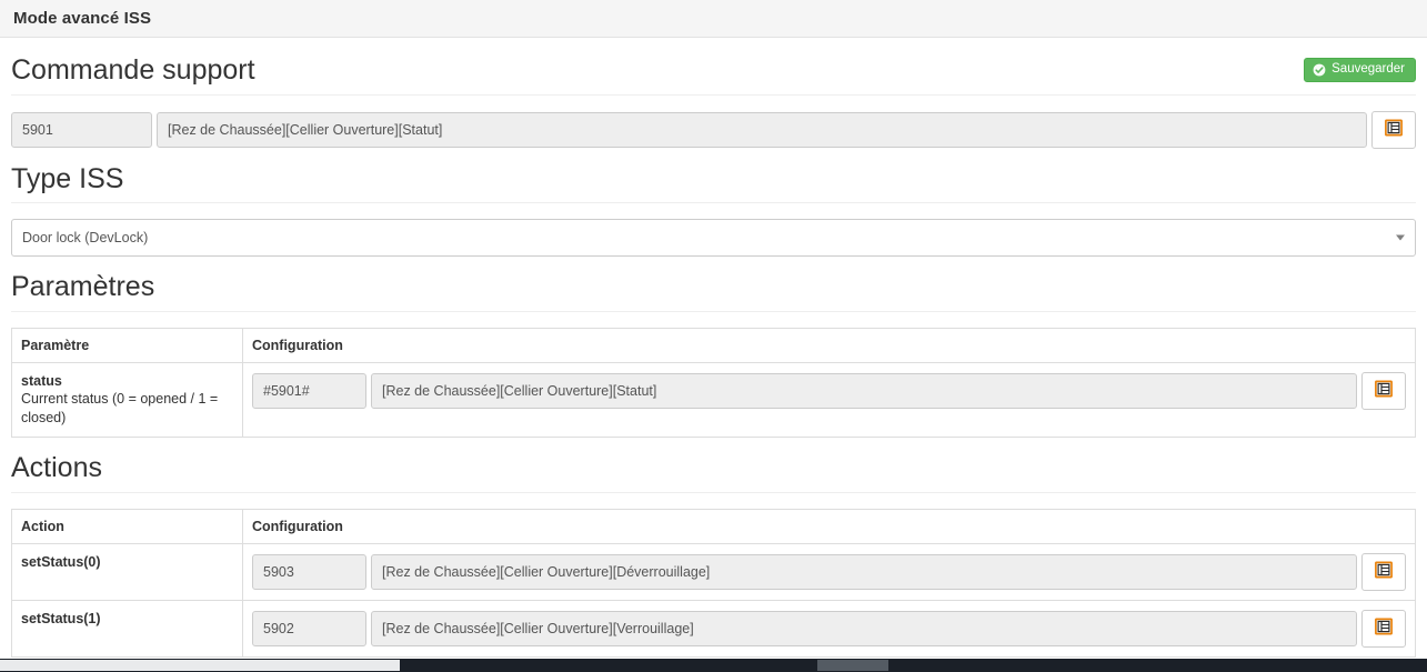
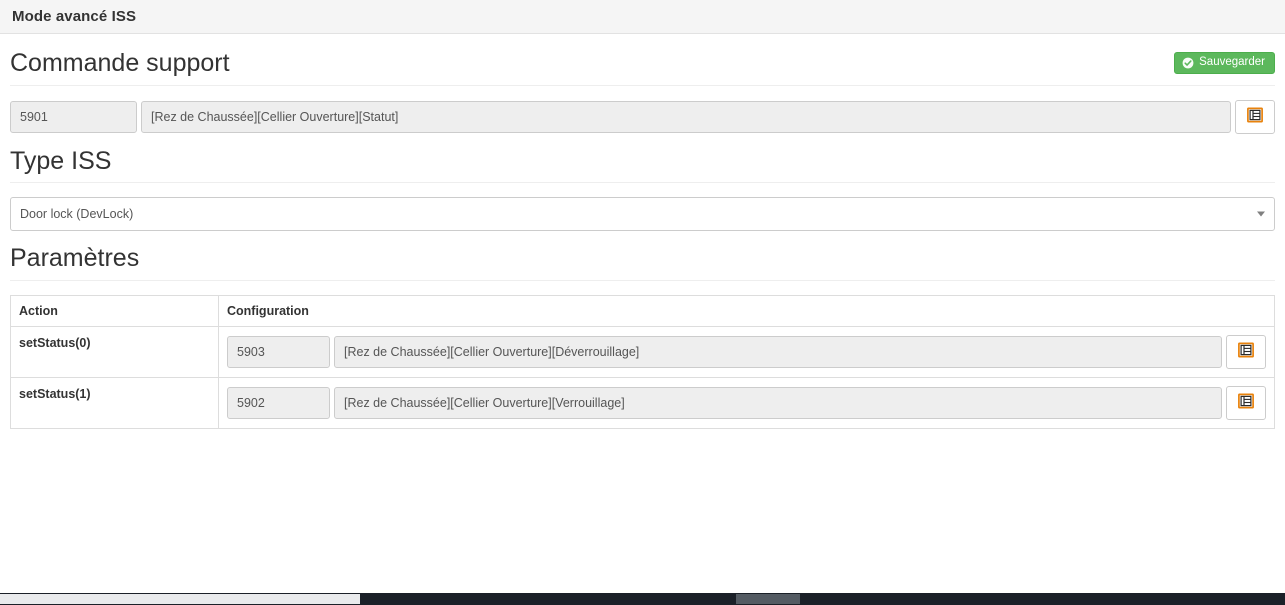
  Mode avancé ISS
  Commande support
  Sauvegarder
  5901
  [Rez de Chaussée][Cellier Ouverture][Statut]
  Type ISS
  Door lock (DevLock)
  Paramètres
- Paramètre	Configuration
- status Current status (0 = opened / 1 = closed)	#5901# [Rez de Chaussée][Cellier Ouverture][Statut]
- Actions
  Action	Configuration
  setStatus(0)	5903 [Rez de Chaussée][Cellier Ouverture][Déverrouillage]
  setStatus(1)	5902 [Rez de Chaussée][Cellier Ouverture][Verrouillage]
